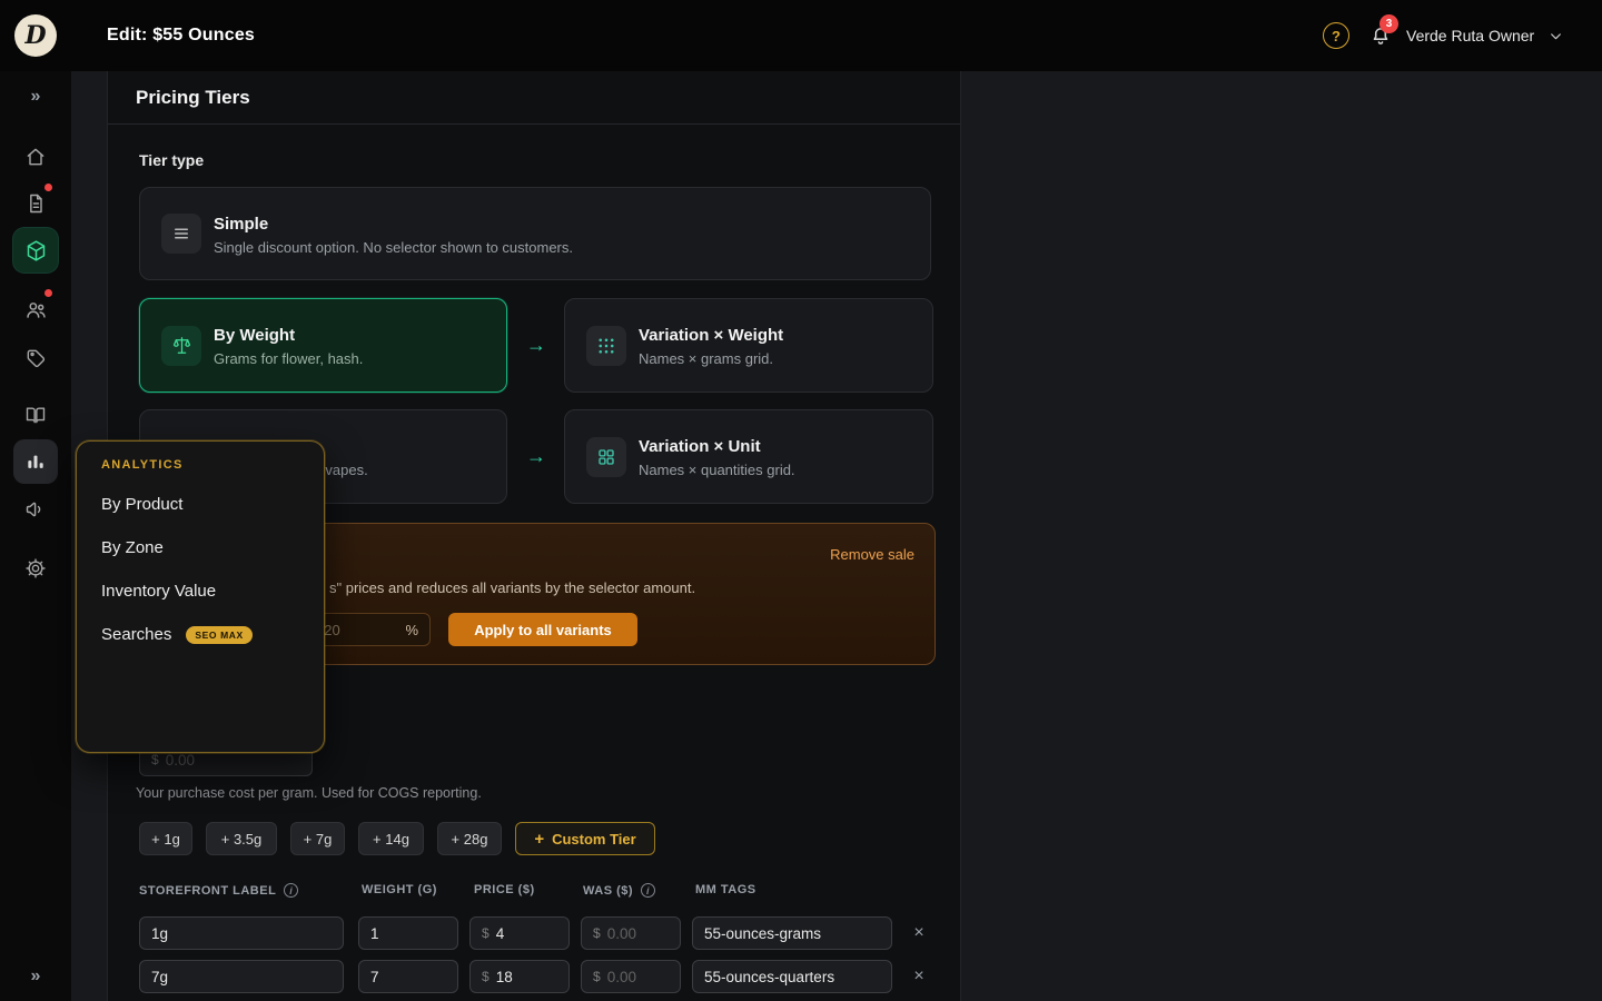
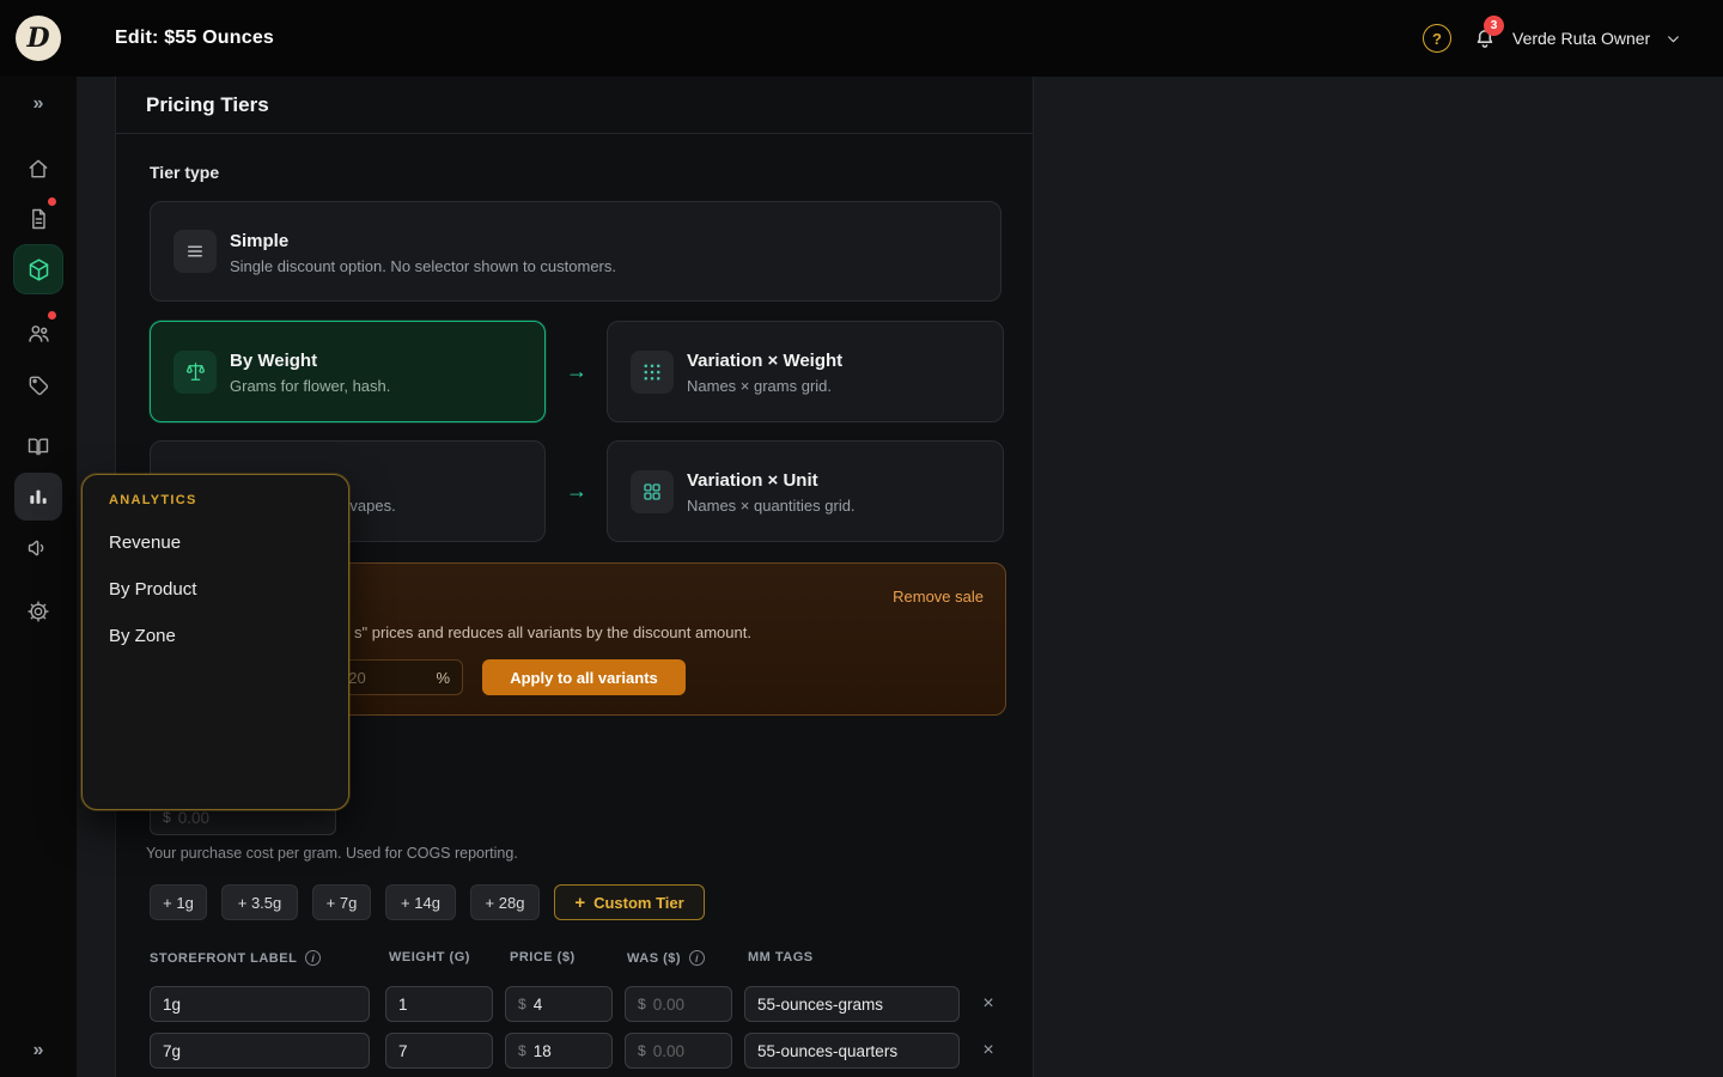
  D
  Edit: $55 Ounces
  3
  Verde Ruta Owner
  Pricing Tiers
  Tier type
  Simple
  Single discount option. No selector shown to customers.
  By Weight
  Grams for flower, hash.
  Variation × Weight
  Names × grams grid.
  Variation × Unit
  Names × quantities grid.
  Remove sale
- s" prices and reduces all variants by the selector amount.
+ s" prices and reduces all variants by the discount amount.
  %
  Apply to all variants
  $
  0.00
  Your purchase cost per gram. Used for COGS reporting.
  + 1g
  + 3.5g
  + 7g
  + 14g
  + 28g
  Custom Tier
  STOREFRONT LABEL
  WEIGHT (G)
  PRICE ($)
  WAS ($)
  MM TAGS
  1g
  1
  $
  4
  $
  0.00
  55-ounces-grams
  7g
  7
  $
  18
  $
  0.00
  55-ounces-quarters
  ANALYTICS
+ Revenue
  By Product
  By Zone
- Inventory Value
- Searches
- SEO MAX
